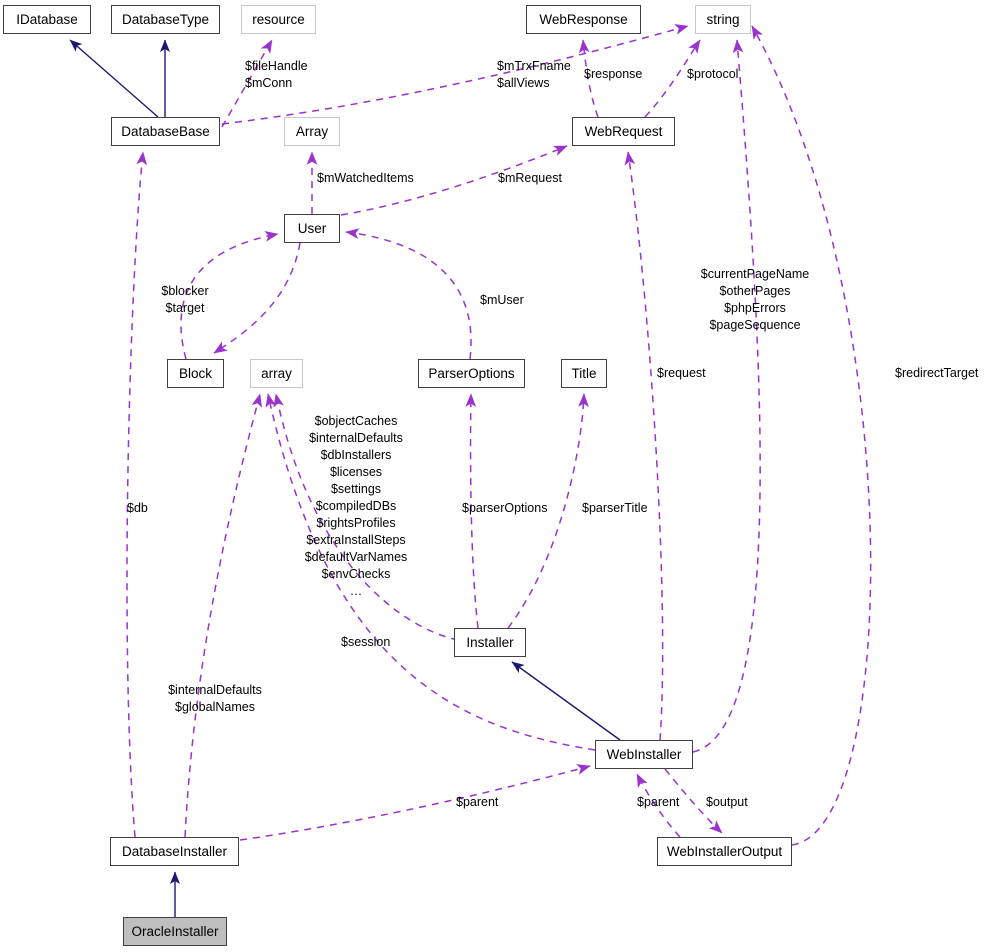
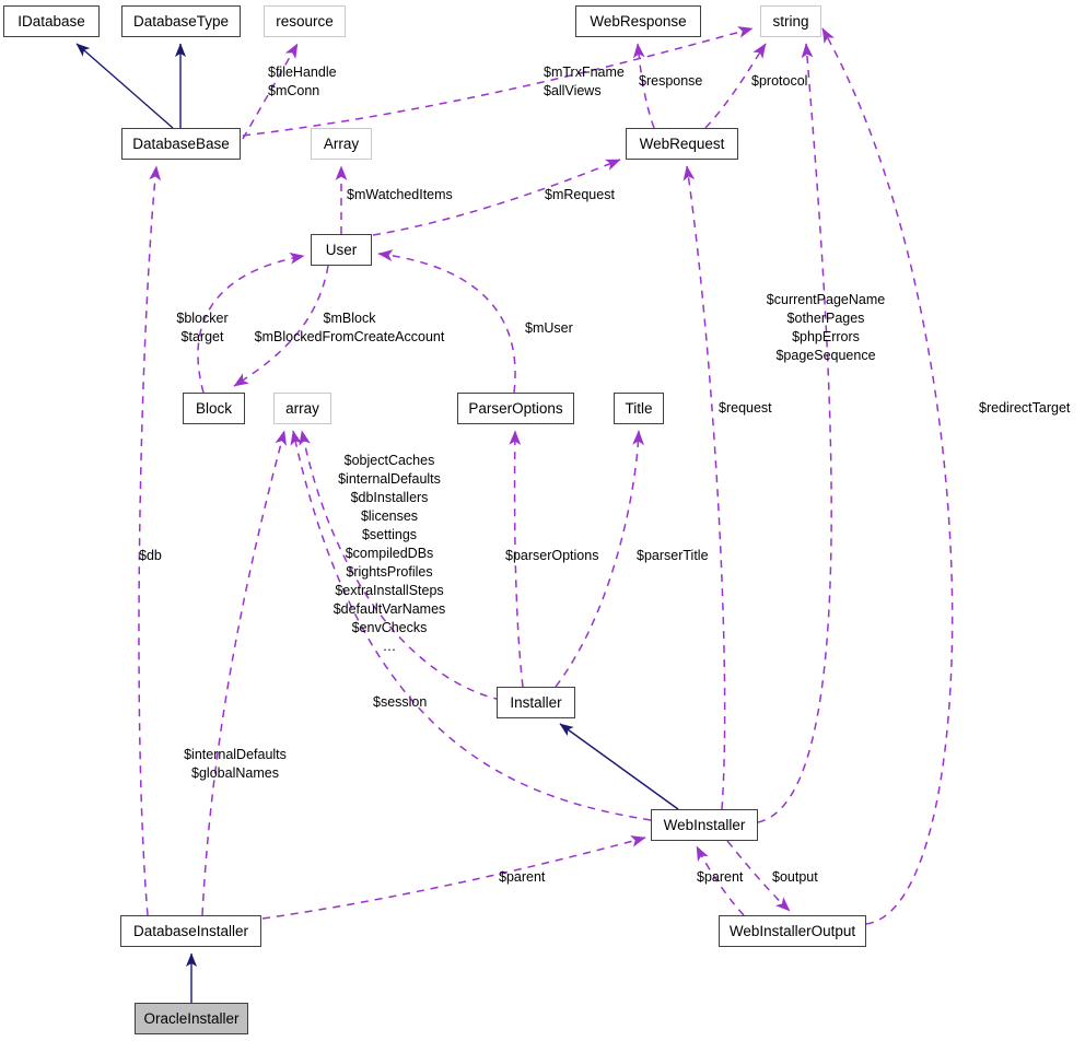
  IDatabase
  DatabaseType
  resource
  WebResponse
  string
  DatabaseBase
  Array
  WebRequest
  User
  Block
  array
  ParserOptions
  Title
  Installer
  WebInstaller
  DatabaseInstaller
  WebInstallerOutput
  OracleInstaller
  $fileHandle
  $mConn
  $mTrxFname
  $allViews
  $response
  $protocol
  $mWatchedItems
  $mRequest
  $currentPageName
  $otherPages
  $phpErrors
  $pageSequence
  $blocker
  $target
+ $mBlock
+ $mBlockedFromCreateAccount
  $mUser
  $request
  $redirectTarget
  $objectCaches
  $internalDefaults
  $dbInstallers
  $licenses
  $settings
  $compiledDBs
  $rightsProfiles
  $extraInstallSteps
  $defaultVarNames
  $envChecks
  …
  $parserOptions
  $parserTitle
  $db
  $session
  $internalDefaults
  $globalNames
  $parent
  $parent
  $output
